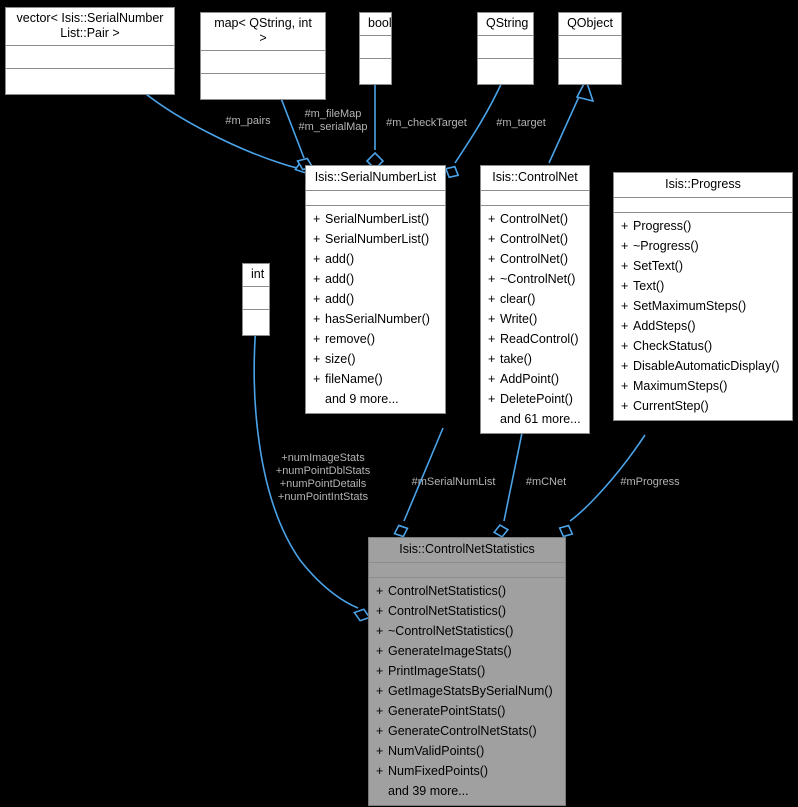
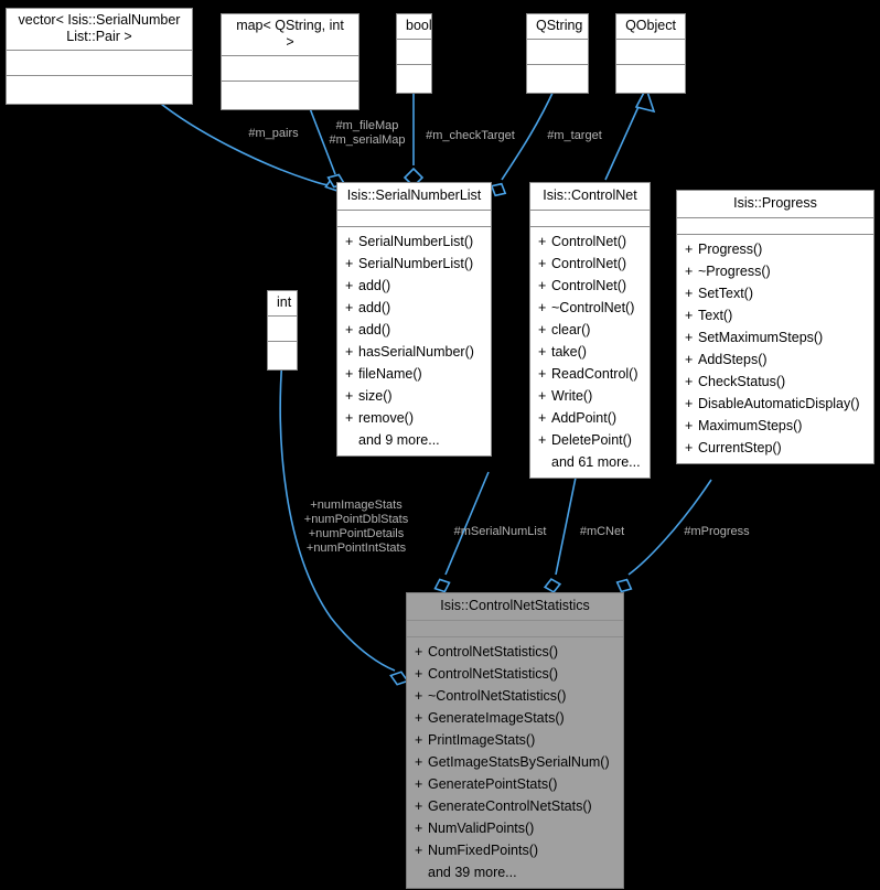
  vector< Isis::SerialNumber
  List::Pair >
  map< QString, int >
  bool
  QString
  QObject
  int
  Isis::SerialNumberList
  + SerialNumberList()
  + SerialNumberList()
  + add()
  + add()
  + add()
  + hasSerialNumber()
- + remove()
+ + fileName()
  + size()
- + fileName()
+ + remove()
  and 9 more...
  Isis::ControlNet
  + ControlNet()
  + ControlNet()
  + ControlNet()
  + ~ControlNet()
  + clear()
- + Write()
+ + take()
  + ReadControl()
- + take()
+ + Write()
  + AddPoint()
  + DeletePoint()
  and 61 more...
  Isis::Progress
  + Progress()
  + ~Progress()
  + SetText()
  + Text()
  + SetMaximumSteps()
  + AddSteps()
  + CheckStatus()
  + DisableAutomaticDisplay()
  + MaximumSteps()
  + CurrentStep()
  Isis::ControlNetStatistics
  + ControlNetStatistics()
  + ControlNetStatistics()
  + ~ControlNetStatistics()
  + GenerateImageStats()
  + PrintImageStats()
  + GetImageStatsBySerialNum()
  + GeneratePointStats()
  + GenerateControlNetStats()
  + NumValidPoints()
  + NumFixedPoints()
  and 39 more...
  #m_pairs
  #m_fileMap
  #m_serialMap
  #m_checkTarget
  #m_target
  +numImageStats
  +numPointDblStats
  +numPointDetails
  +numPointIntStats
  #mSerialNumList
  #mCNet
  #mProgress
